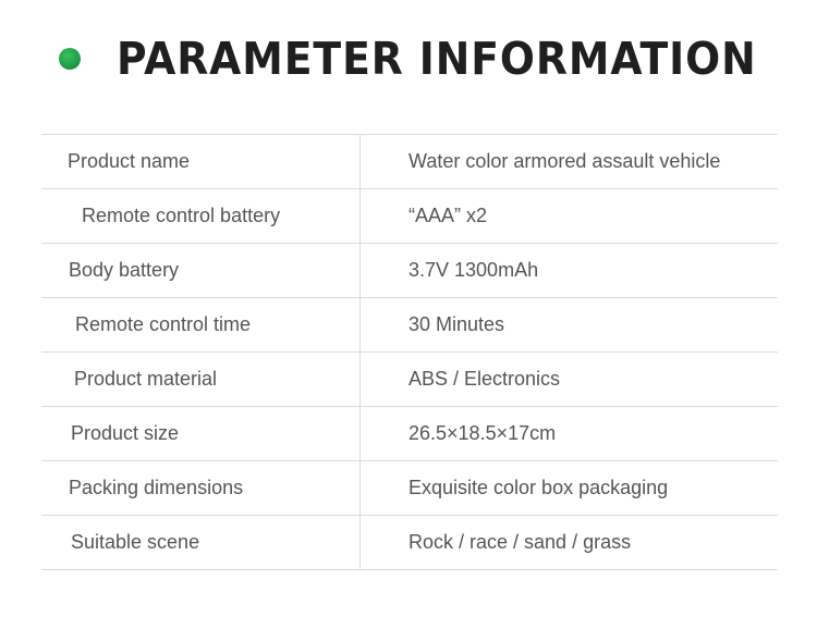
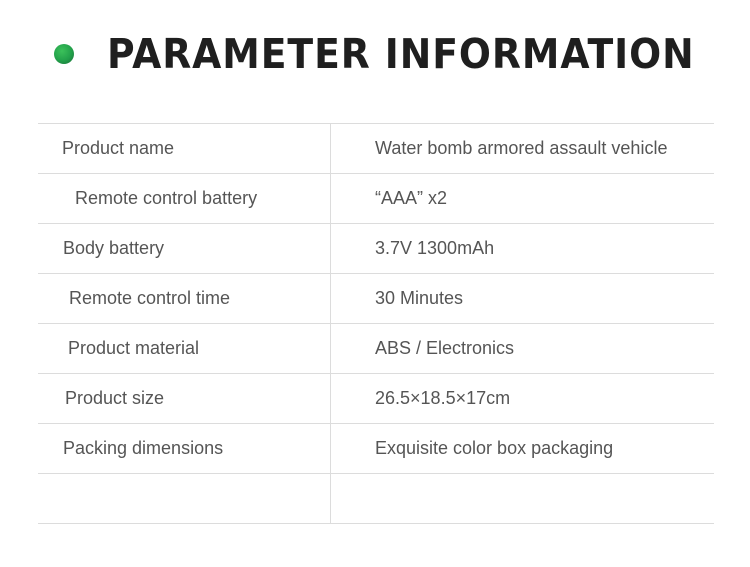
  PARAMETER INFORMATION
  Product name
- Water color armored assault vehicle
+ Water bomb armored assault vehicle
  Remote control battery
  “AAA” x2
  Body battery
  3.7V 1300mAh
  Remote control time
  30 Minutes
  Product material
  ABS / Electronics
  Product size
  26.5×18.5×17cm
  Packing dimensions
  Exquisite color box packaging
- Suitable scene
- Rock / race / sand / grass
